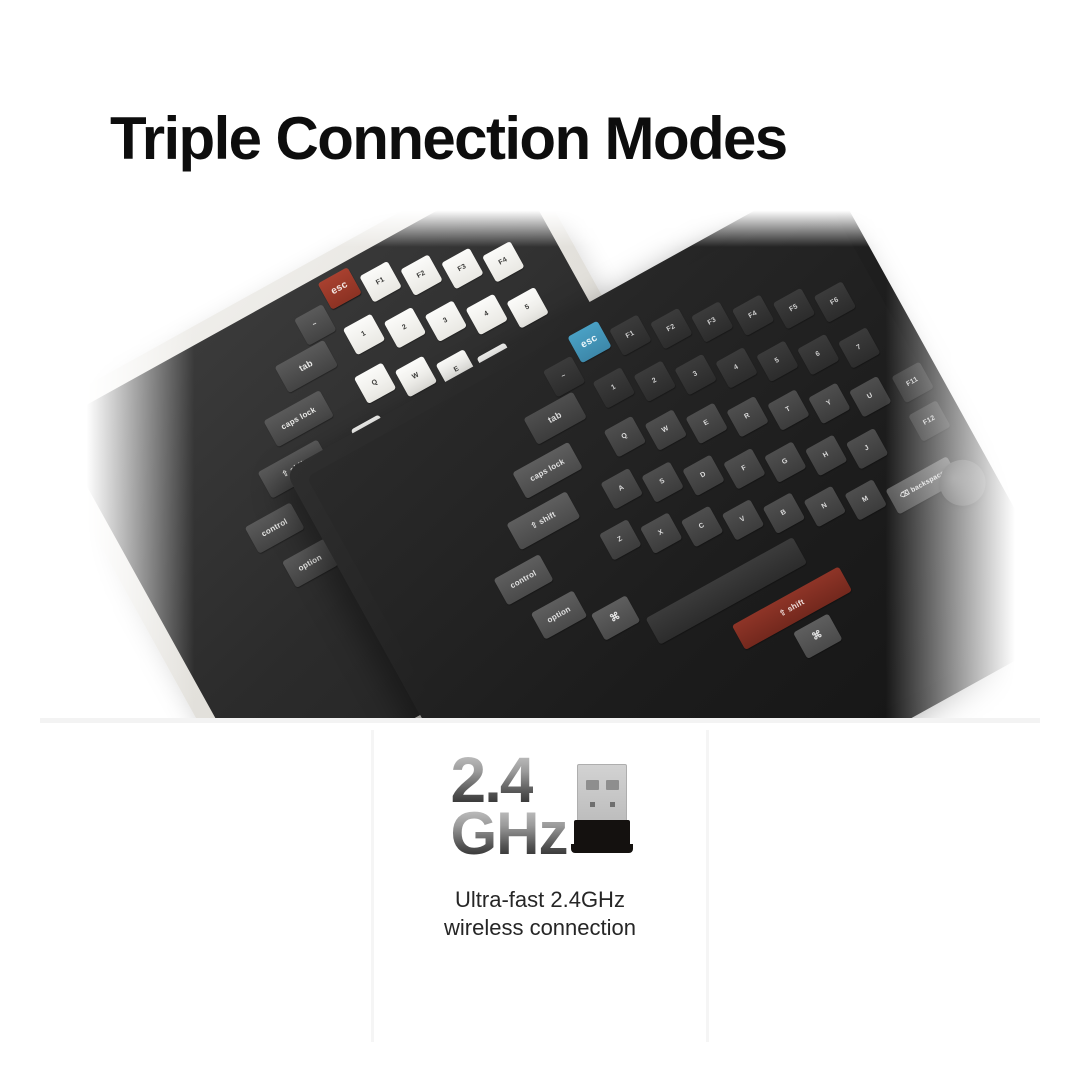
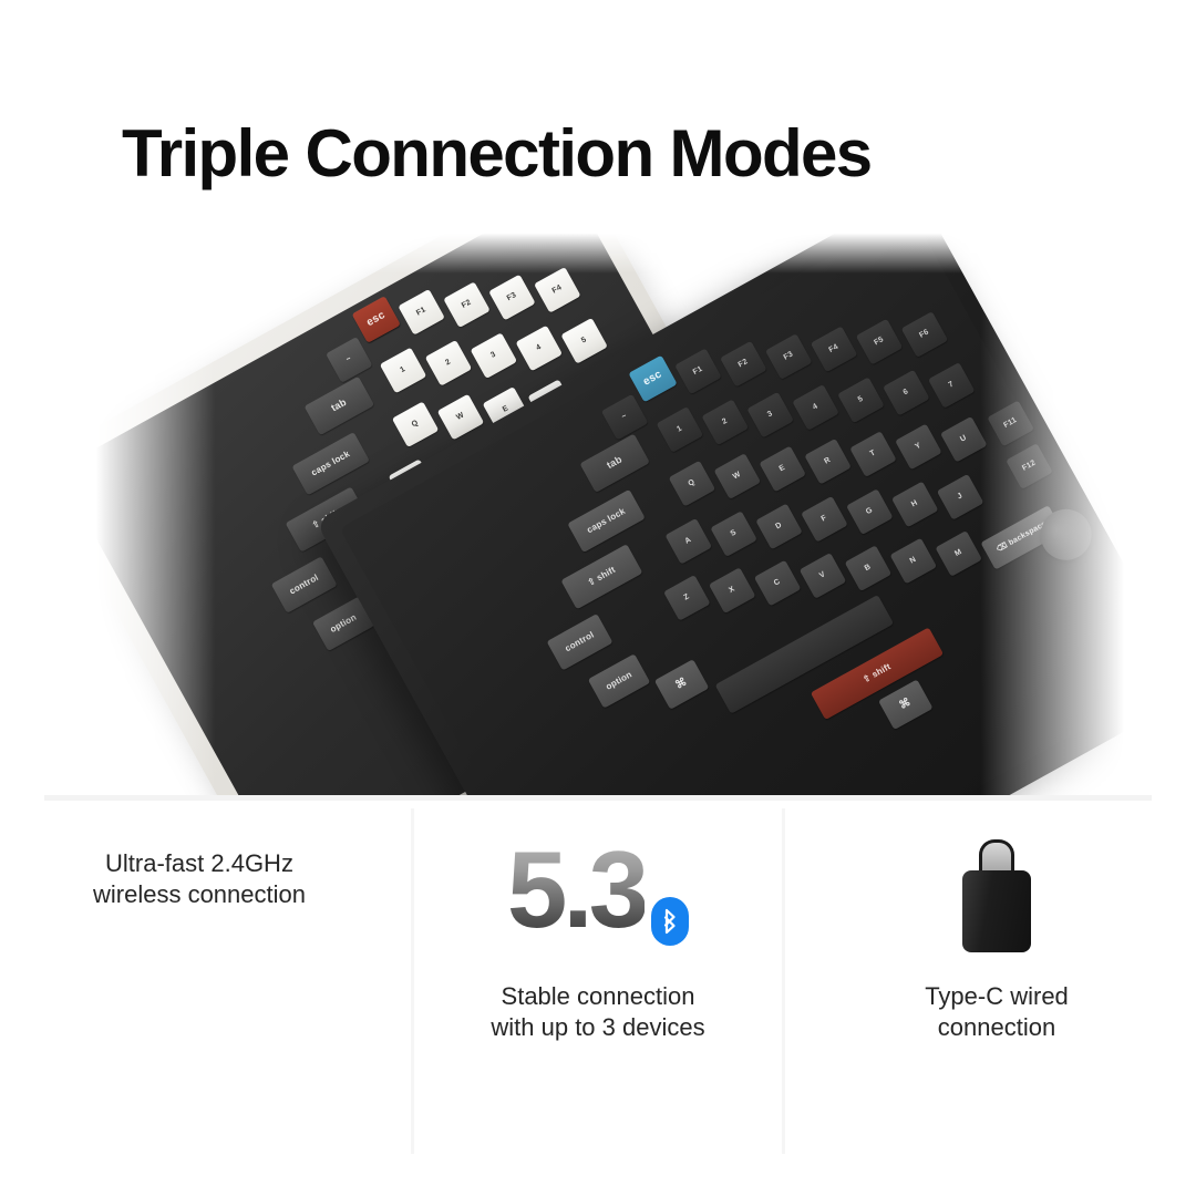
  Triple Connection Modes
- 2.4
- GHz
  Ultra-fast 2.4GHz
  wireless connection
+ 5.3
+ Stable connection
+ with up to 3 devices
+ Type-C wired
+ connection
